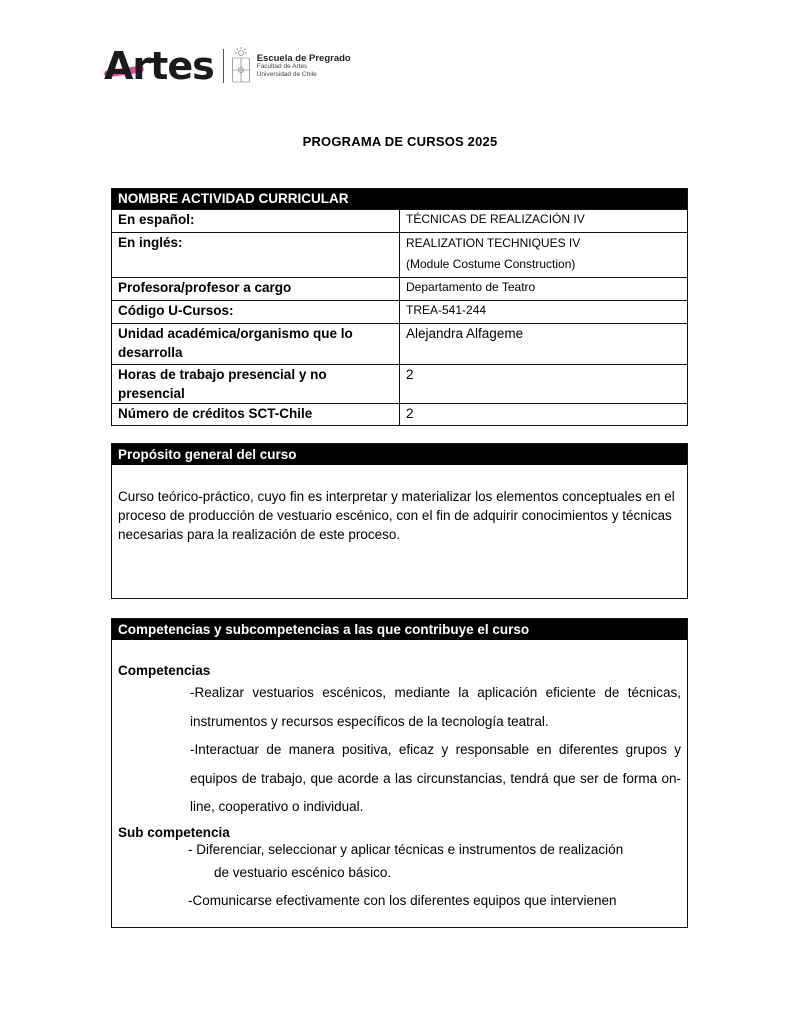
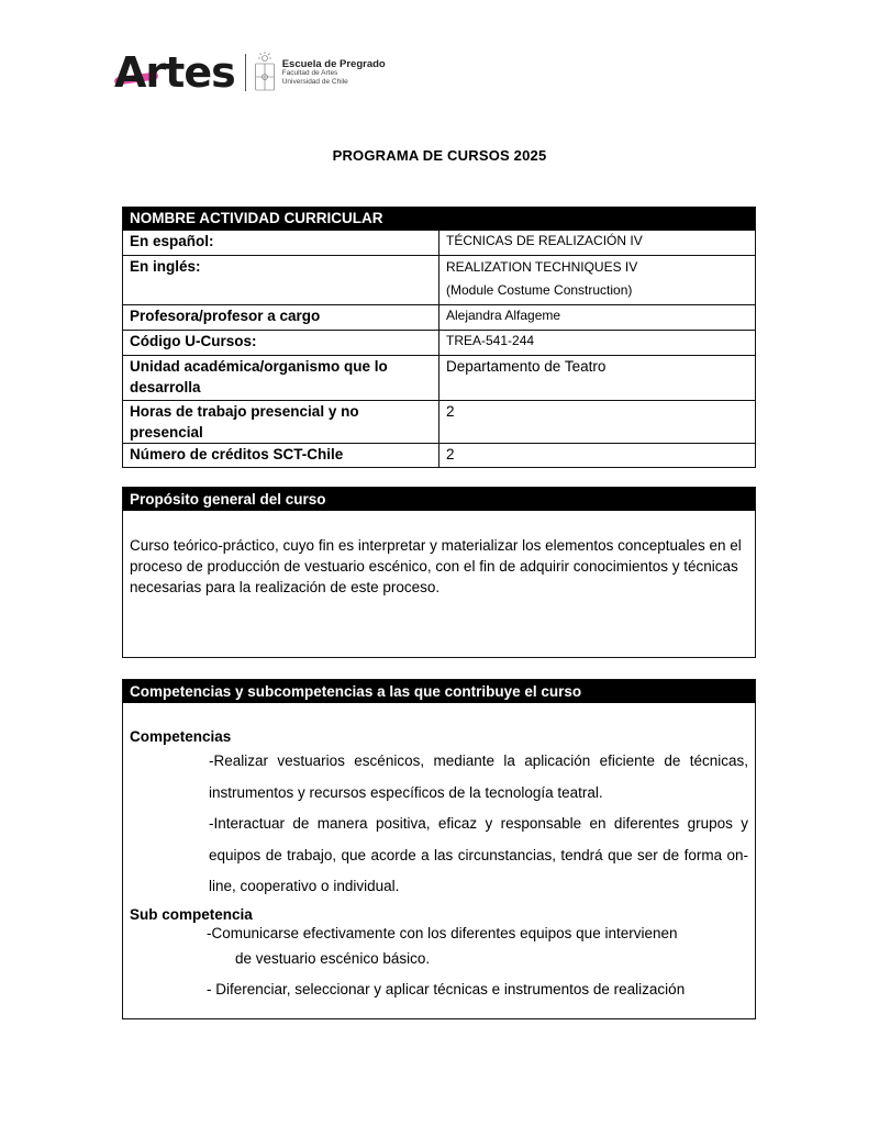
  Artes
  Escuela de Pregrado
  PROGRAMA DE CURSOS 2025
  NOMBRE ACTIVIDAD CURRICULAR
  En español:	TÉCNICAS DE REALIZACIÓN IV
  En inglés:	REALIZATION TECHNIQUES IV (Module Costume Construction)
- Profesora/profesor a cargo	Departamento de Teatro
+ Profesora/profesor a cargo	Alejandra Alfageme
  Código U-Cursos:	TREA-541-244
- Unidad académica/organismo que lo desarrolla	Alejandra Alfageme
+ Unidad académica/organismo que lo desarrolla	Departamento de Teatro
  Horas de trabajo presencial y no presencial	2
  Número de créditos SCT-Chile	2
  Propósito general del curso
  Curso teórico-práctico, cuyo fin es interpretar y materializar los elementos conceptuales en el proceso de producción de vestuario escénico, con el fin de adquirir conocimientos y técnicas necesarias para la realización de este proceso.
  Competencias y subcompetencias a las que contribuye el curso
  Competencias
  -Realizar vestuarios escénicos, mediante la aplicación eficiente de técnicas, instrumentos y recursos específicos de la tecnología teatral.
  -Interactuar de manera positiva, eficaz y responsable en diferentes grupos y equipos de trabajo, que acorde a las circunstancias, tendrá que ser de forma on-line, cooperativo o individual.
  Sub competencia
- - Diferenciar, seleccionar y aplicar técnicas e instrumentos de realización
+ -Comunicarse efectivamente con los diferentes equipos que intervienen
  de vestuario escénico básico.
- -Comunicarse efectivamente con los diferentes equipos que intervienen
+ - Diferenciar, seleccionar y aplicar técnicas e instrumentos de realización
